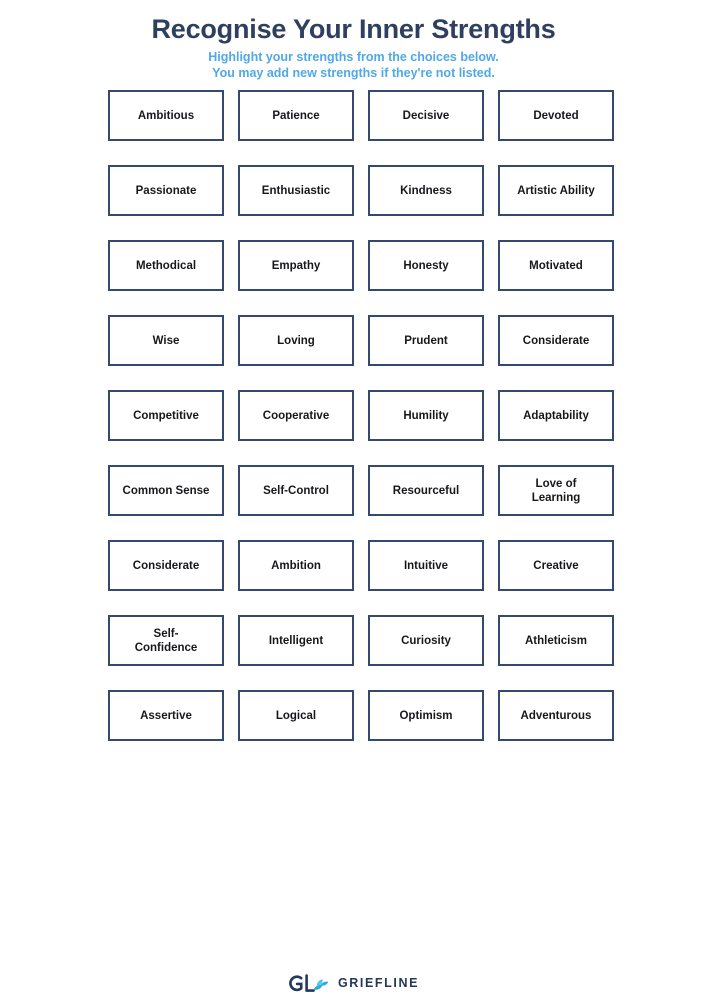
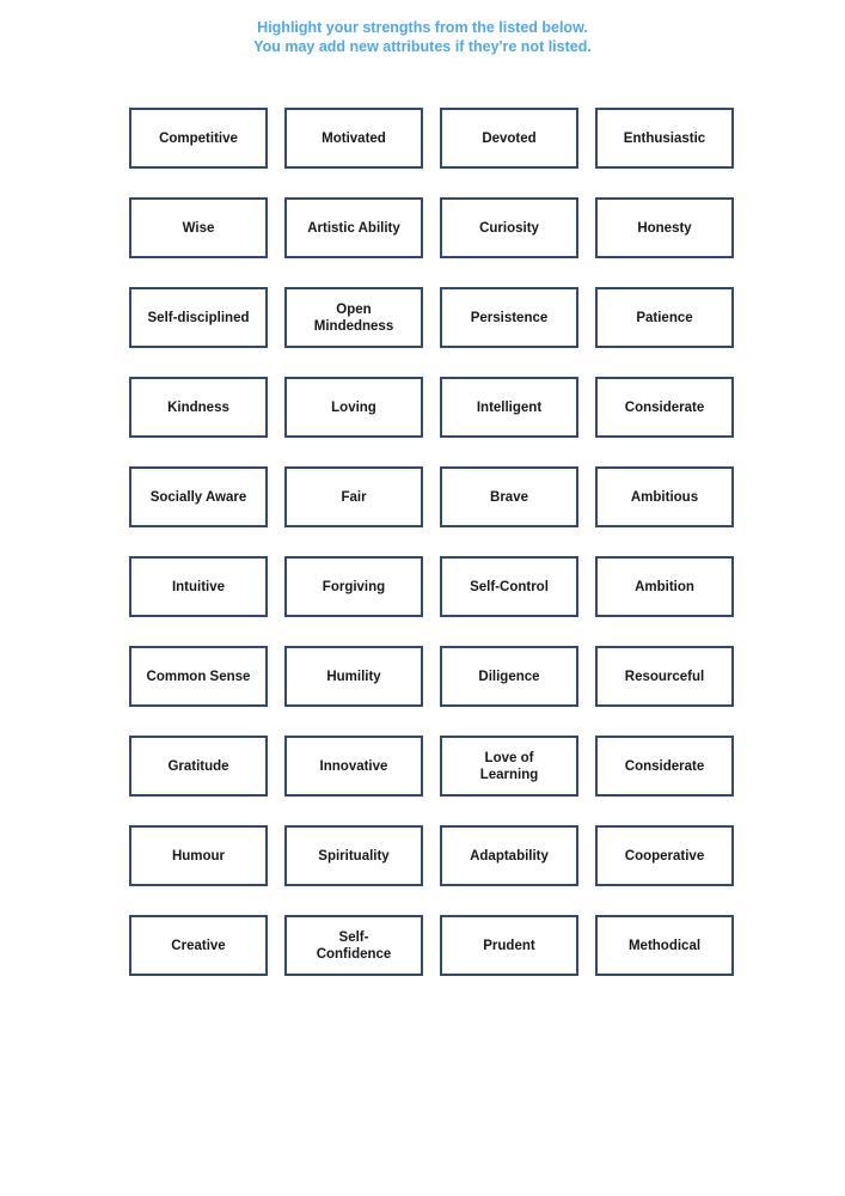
- Recognise Your Inner Strengths
- Highlight your strengths from the choices below.
+ Highlight your strengths from the listed below.
- You may add new strengths if they're not listed.
+ You may add new attributes if they're not listed.
- Ambitious
+ Competitive
- Patience
+ Motivated
- Decisive
  Devoted
- Passionate
  Enthusiastic
- Kindness
+ Wise
  Artistic Ability
- Methodical
+ Curiosity
- Empathy
  Honesty
+ Self-disciplined
+ Open
+ Mindedness
+ Persistence
- Motivated
+ Patience
- Wise
+ Kindness
  Loving
- Prudent
+ Intelligent
  Considerate
+ Socially Aware
+ Fair
+ Brave
- Competitive
+ Ambitious
- Cooperative
+ Intuitive
+ Forgiving
- Humility
+ Self-Control
- Adaptability
+ Ambition
  Common Sense
- Self-Control
+ Humility
+ Diligence
  Resourceful
+ Gratitude
+ Innovative
  Love of
  Learning
  Considerate
+ Humour
+ Spirituality
- Ambition
+ Adaptability
- Intuitive
+ Cooperative
  Creative
  Self-
  Confidence
- Intelligent
+ Prudent
- Curiosity
+ Methodical
- Athleticism
- Assertive
- Logical
- Optimism
- Adventurous
- GRIEFLINE
